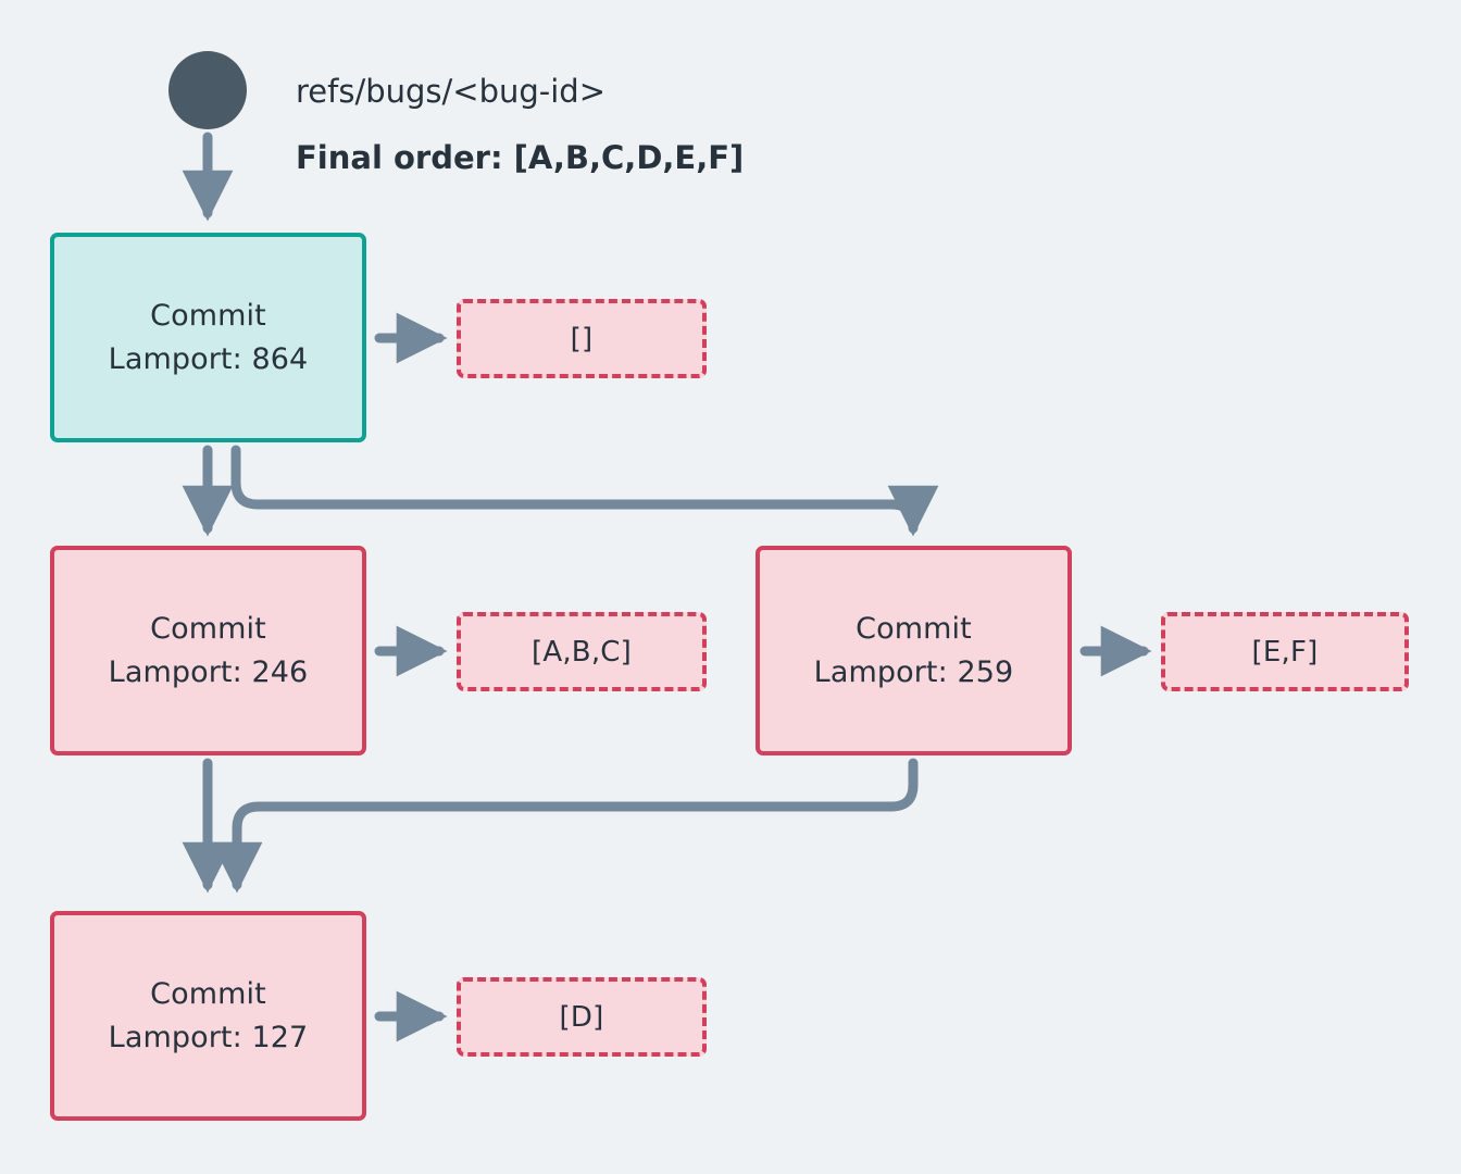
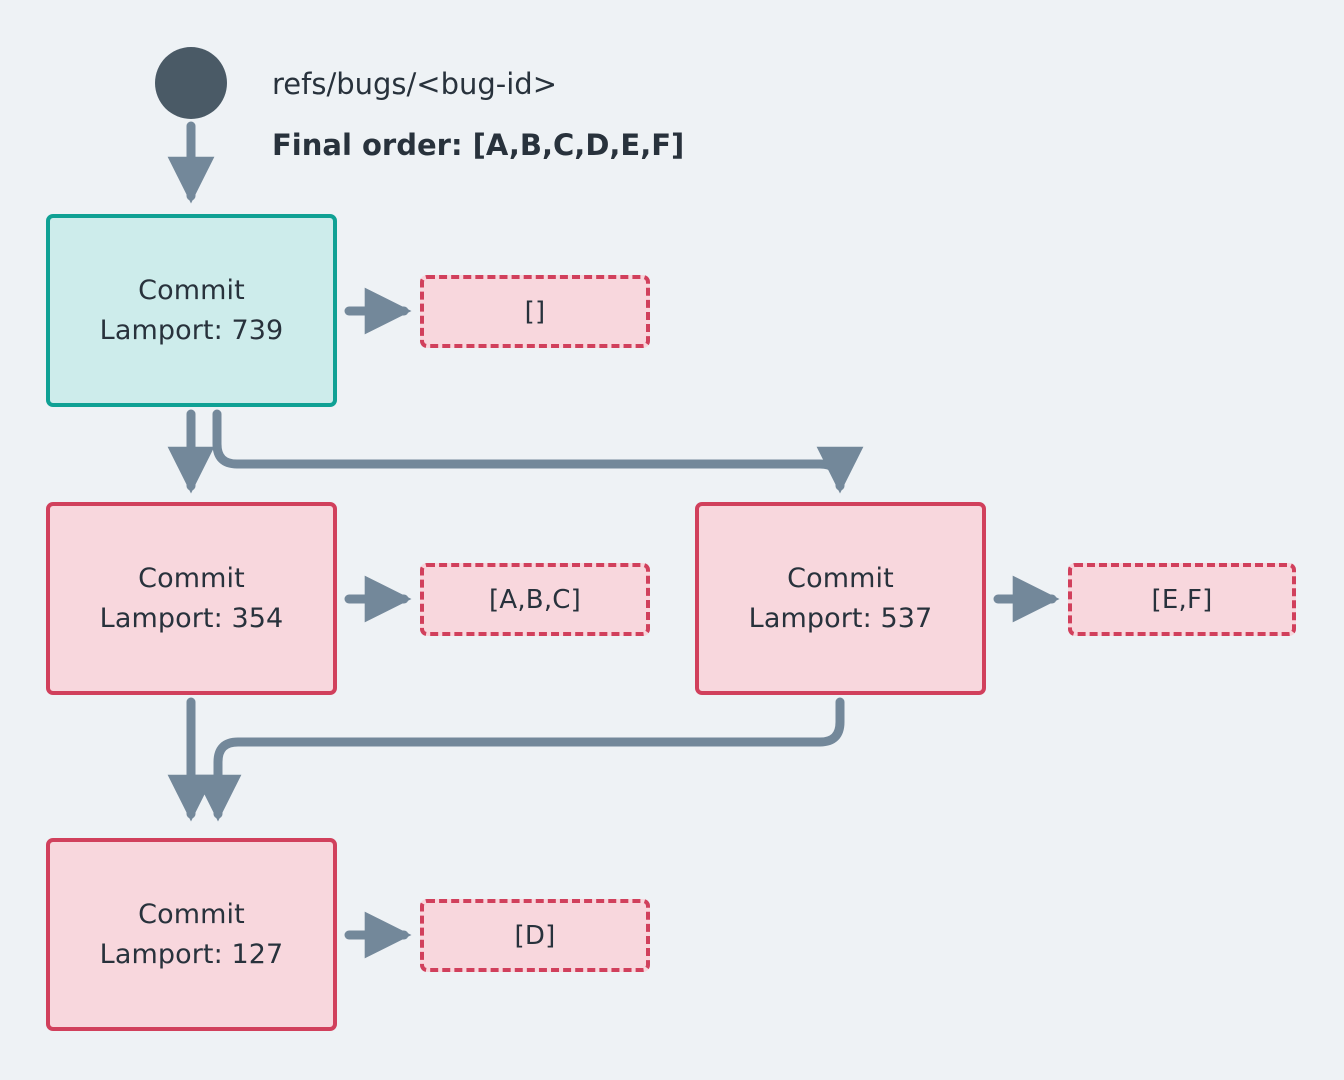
  refs/bugs/<bug-id>
  Final order: [A,B,C,D,E,F]
  Commit
- Lamport: 864
+ Lamport: 739
  Commit
- Lamport: 246
+ Lamport: 354
  Commit
- Lamport: 259
+ Lamport: 537
  Commit
  Lamport: 127
  []
  [A,B,C]
  [E,F]
  [D]
